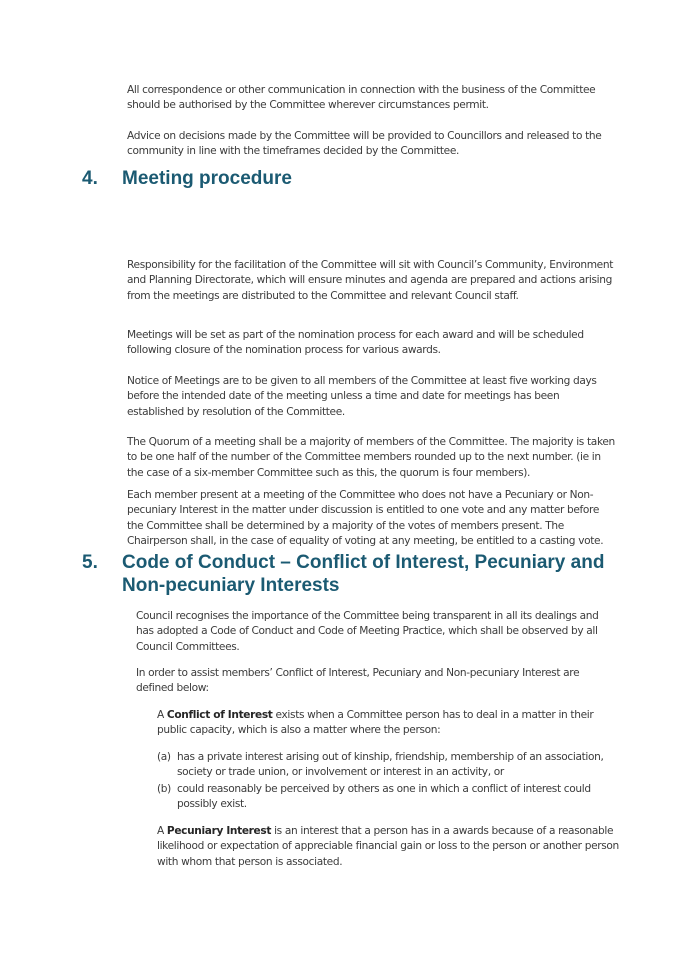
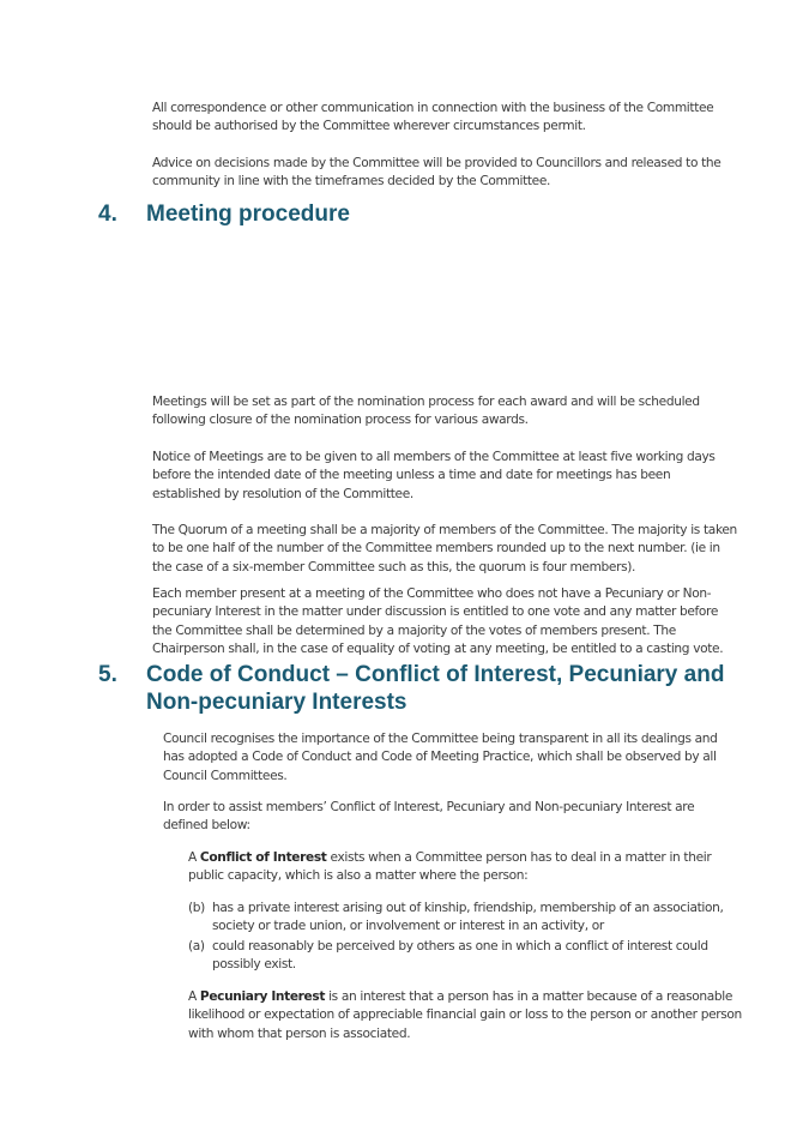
  All correspondence or other communication in connection with the business of the Committee should be authorised by the Committee wherever circumstances permit.
  Advice on decisions made by the Committee will be provided to Councillors and released to the community in line with the timeframes decided by the Committee.
  4.
  Meeting procedure
- Responsibility for the facilitation of the Committee will sit with Council’s Community, Environment and Planning Directorate, which will ensure minutes and agenda are prepared and actions arising from the meetings are distributed to the Committee and relevant Council staff.
  Meetings will be set as part of the nomination process for each award and will be scheduled following closure of the nomination process for various awards.
  Notice of Meetings are to be given to all members of the Committee at least five working days before the intended date of the meeting unless a time and date for meetings has been established by resolution of the Committee.
  The Quorum of a meeting shall be a majority of members of the Committee. The majority is taken to be one half of the number of the Committee members rounded up to the next number. (ie in the case of a six-member Committee such as this, the quorum is four members).
  Each member present at a meeting of the Committee who does not have a Pecuniary or Non-pecuniary Interest in the matter under discussion is entitled to one vote and any matter before the Committee shall be determined by a majority of the votes of members present. The Chairperson shall, in the case of equality of voting at any meeting, be entitled to a casting vote.
  5.
  Code of Conduct – Conflict of Interest, Pecuniary and
  Non-pecuniary Interests
  Council recognises the importance of the Committee being transparent in all its dealings and has adopted a Code of Conduct and Code of Meeting Practice, which shall be observed by all Council Committees.
  In order to assist members’ Conflict of Interest, Pecuniary and Non-pecuniary Interest are defined below:
  A Conflict of Interest exists when a Committee person has to deal in a matter in their public capacity, which is also a matter where the person:
- (a)
+ (b)
  has a private interest arising out of kinship, friendship, membership of an association, society or trade union, or involvement or interest in an activity, or
- (b)
+ (a)
  could reasonably be perceived by others as one in which a conflict of interest could possibly exist.
- A Pecuniary Interest is an interest that a person has in a awards because of a reasonable likelihood or expectation of appreciable financial gain or loss to the person or another person with whom that person is associated.
+ A Pecuniary Interest is an interest that a person has in a matter because of a reasonable likelihood or expectation of appreciable financial gain or loss to the person or another person with whom that person is associated.
